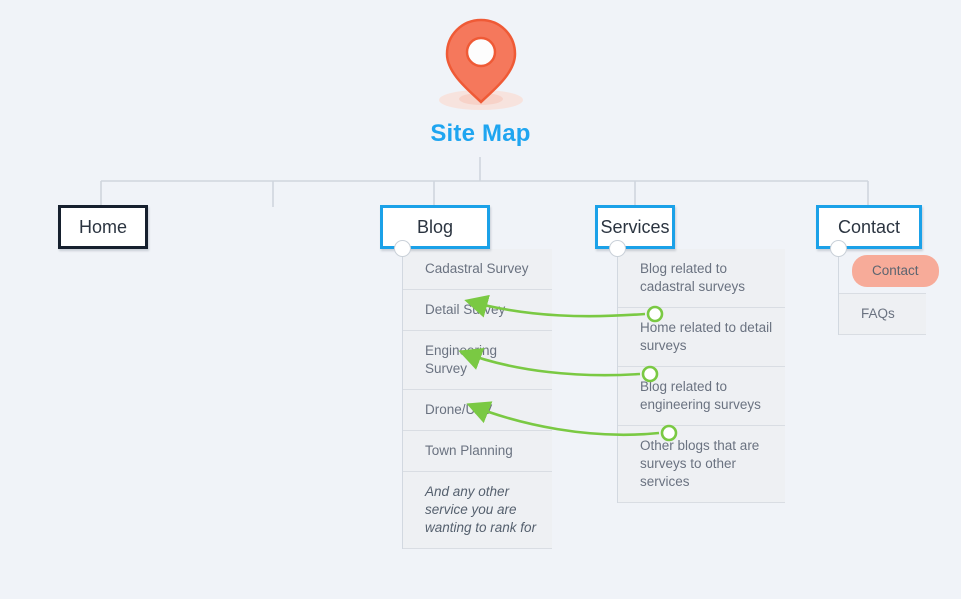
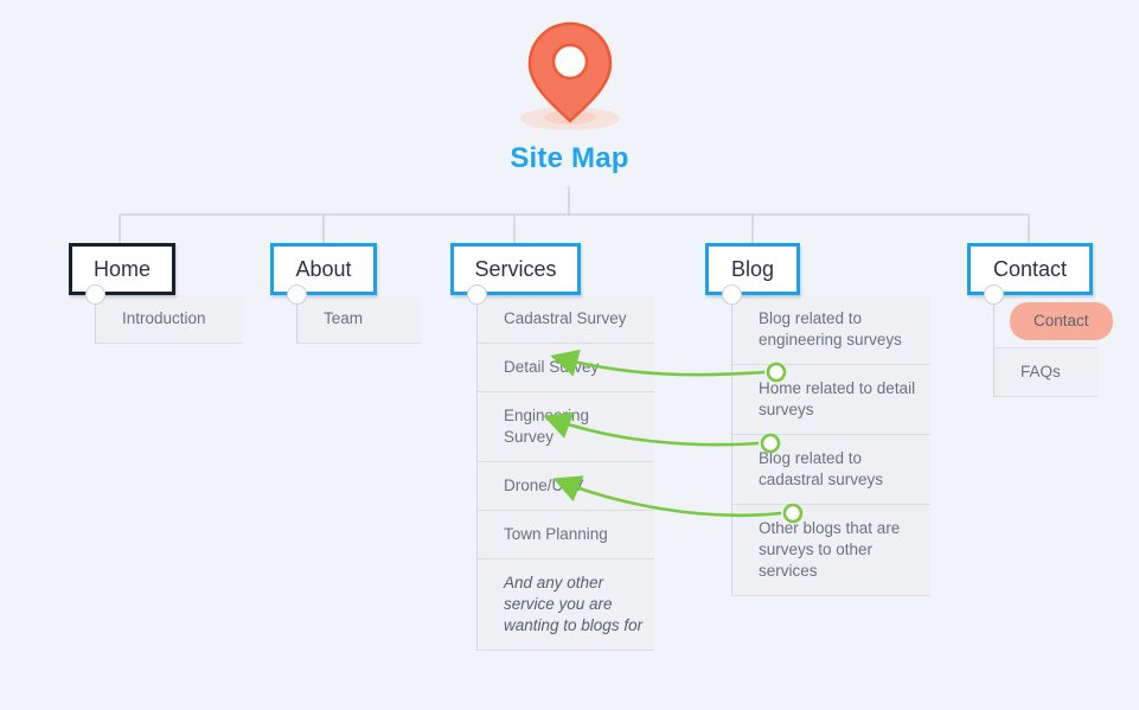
  Site Map
  Home
+ Introduction
+ About
+ Team
- Blog
+ Services
  Cadastral Survey
  Detail Surve
  Engineering Survey
  Drone/UV
  Town Planning
- And any other service you are wanting to rank for
+ And any other service you are wanting to blogs for
- Services
+ Blog
- Blog related to cadastral surveys
+ Blog related to engineering surveys
  Home related to detail surveys
- Blog related to engineering surveys
+ Blog related to cadastral surveys
  Other blogs that are surveys to other services
  Contact
  Contact
  FAQs
